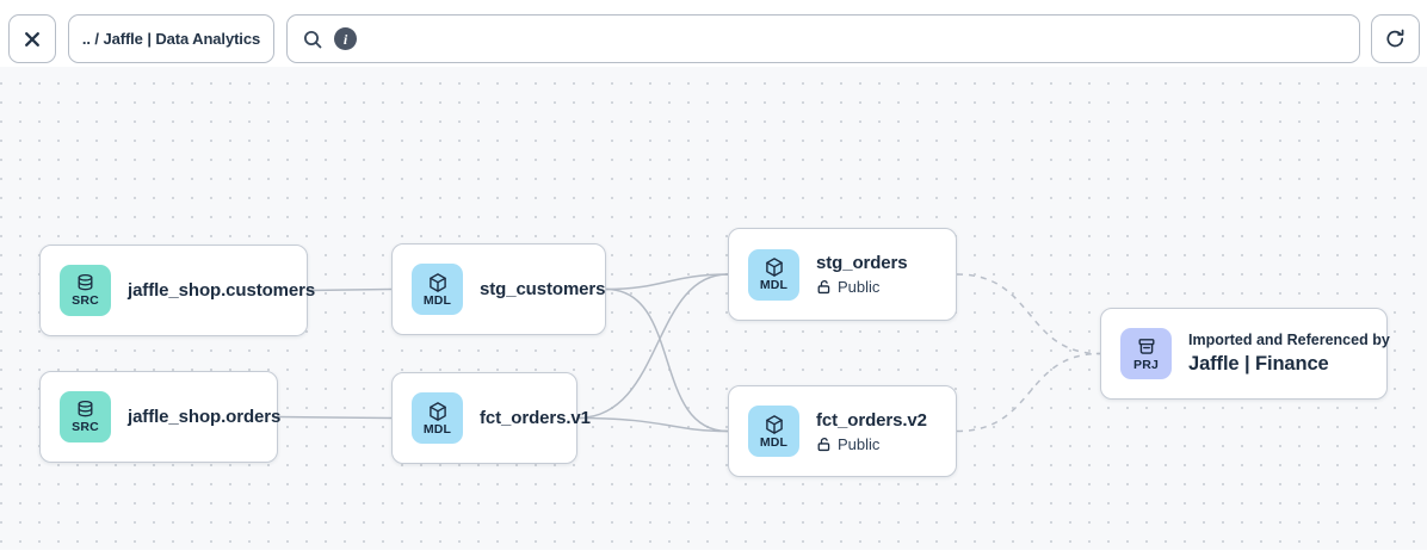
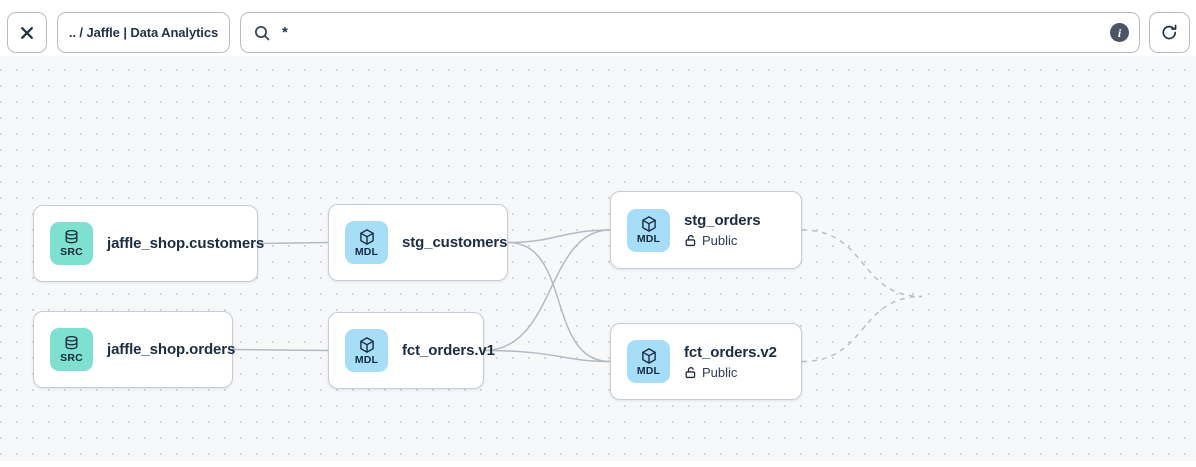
  SRC
  jaffle_shop.customers
  SRC
  jaffle_shop.orders
  MDL
  stg_customers
  MDL
  fct_orders.v1
  MDL
  stg_orders
  Public
  MDL
  fct_orders.v2
  Public
- PRJ
- Imported and Referenced by
- Jaffle | Finance
  .. / Jaffle | Data Analytics
+ *
  i
